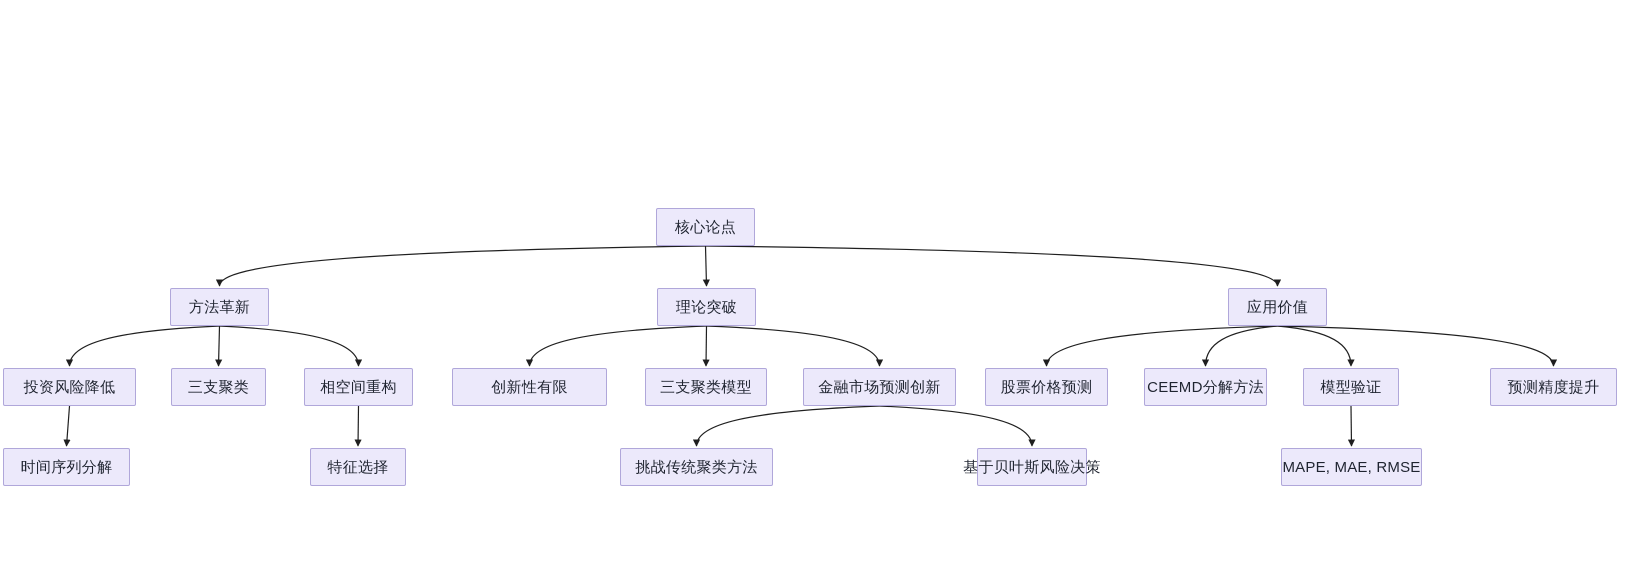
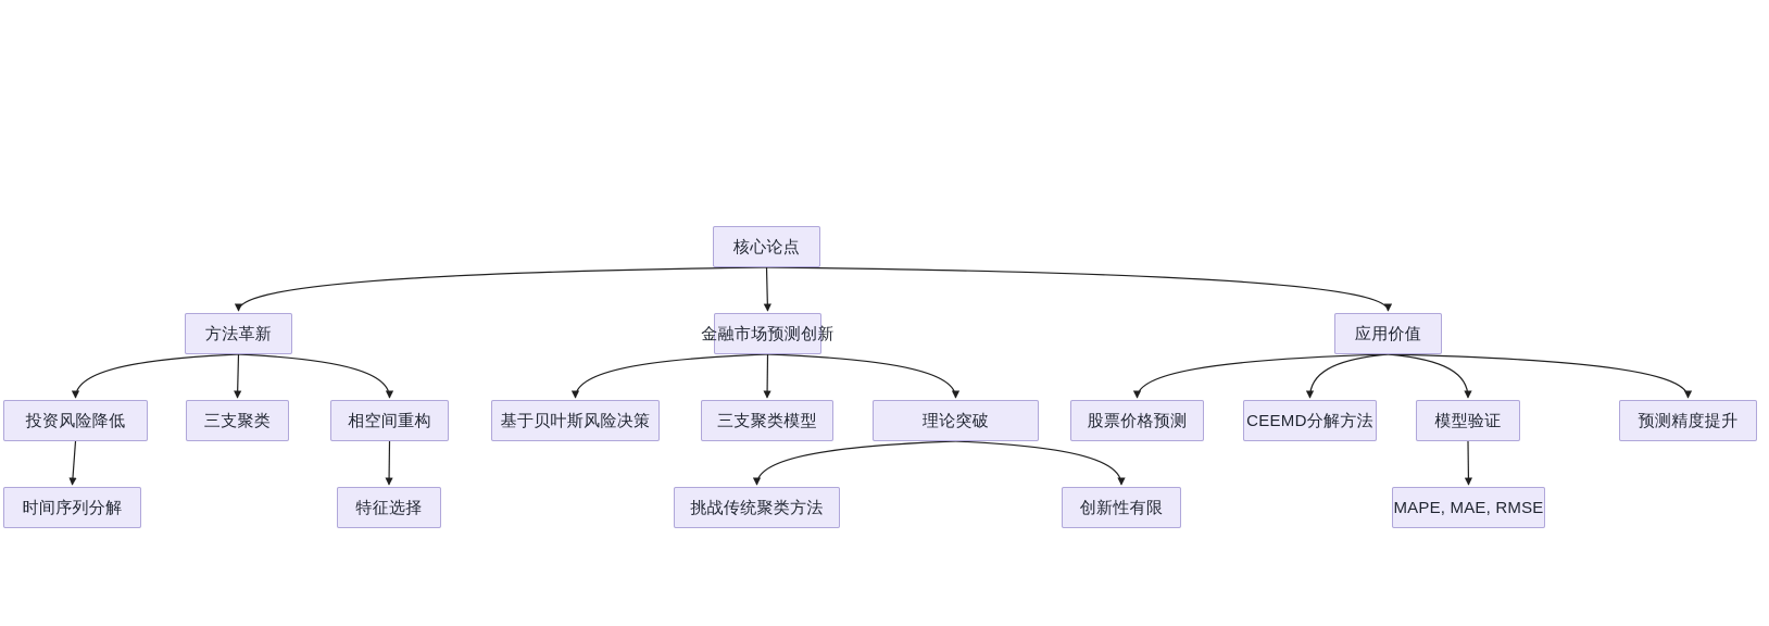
  核心论点
  方法革新
- 理论突破
+ 金融市场预测创新
  应用价值
  投资风险降低
  三支聚类
  相空间重构
- 创新性有限
+ 基于贝叶斯风险决策
  三支聚类模型
- 金融市场预测创新
+ 理论突破
  股票价格预测
  CEEMD分解方法
  模型验证
  预测精度提升
  时间序列分解
  特征选择
  挑战传统聚类方法
- 基于贝叶斯风险决策
+ 创新性有限
  MAPE, MAE, RMSE
